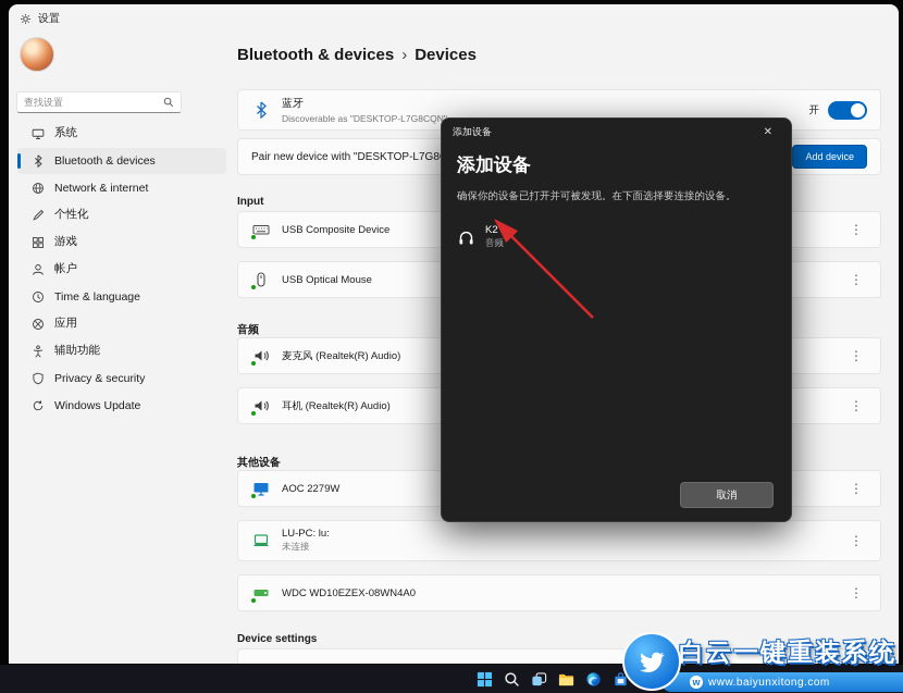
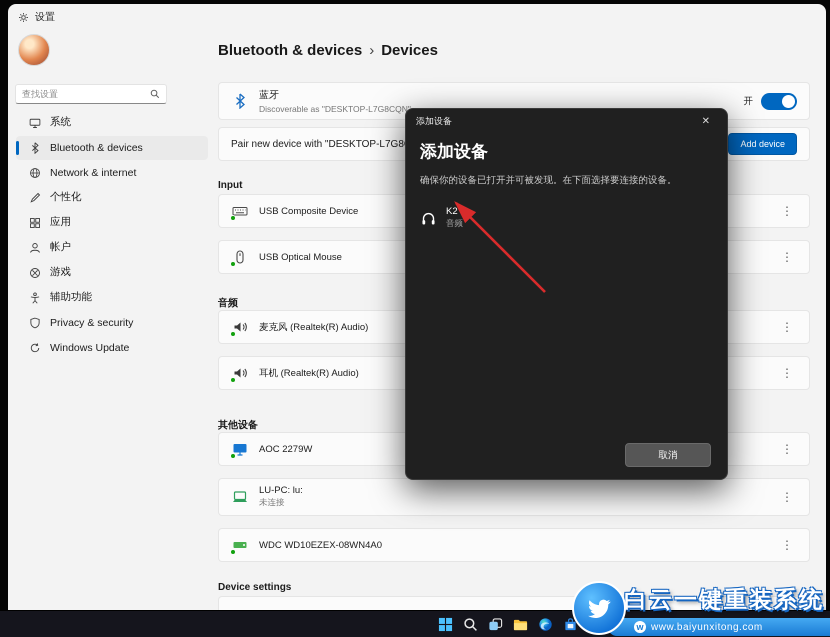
  设置
  查找设置
  系统
  Bluetooth & devices
  Network & internet
  个性化
- 游戏
+ 应用
  帐户
- Time & language
- 应用
+ 游戏
  辅助功能
  Privacy & security
  Windows Update
  Bluetooth & devices
  ›
  Devices
  蓝牙
  Discoverable as "DESKTOP-L7G8CQN
  开
  Pair new device with "DESKTOP-L7G8
  Add device
  Input
  USB Composite Device
  ⋮
  USB Optical Mouse
  ⋮
  音频
  麦克风 (Realtek(R) Audio)
  ⋮
  耳机 (Realtek(R) Audio)
  ⋮
  其他设备
  AOC 2279W
  ⋮
  LU-PC: lu:
  未连接
  ⋮
  WDC WD10EZEX-08WN4A0
  ⋮
  Device settings
  添加设备
  ✕
  添加设备
  确保你的设备已打开并可被发现。在下面选择要连接的设备。
  K2
  音频
  取消
  白云一键重装系统
  w
  www.baiyunxitong.com
